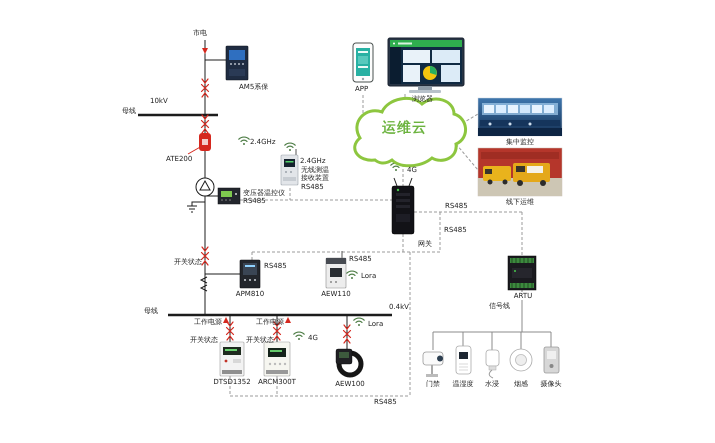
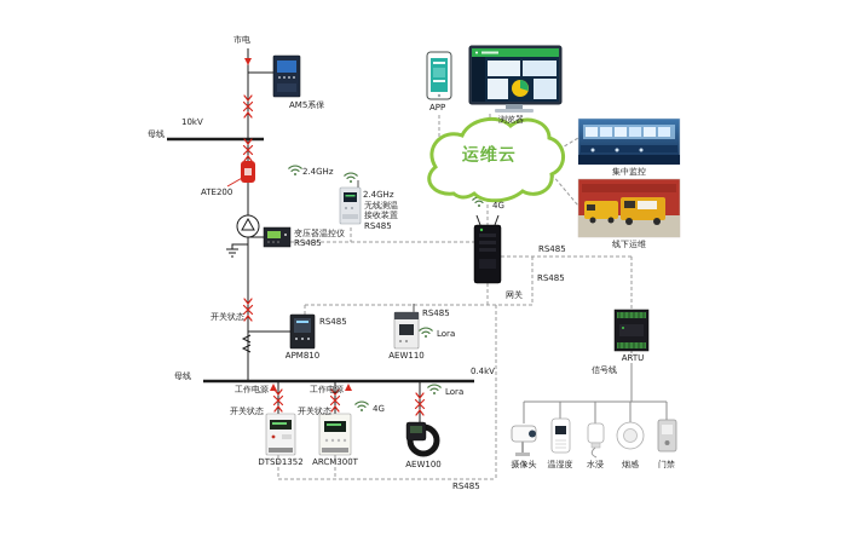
  市电
  AM5系保
  10kV
  母线
  ATE200
  2.4GHz
  2.4GHz
  无线测温
  接收装置
  RS485
  变压器温控仪
  RS485
  开关状态
  RS485
  APM810
  RS485
  Lora
  AEW110
  母线
  0.4kV
  工作电源
  工作电源
  开关状态
  开关状态
  4G
  Lora
  DTSD1352
  ARCM300T
  AEW100
  APP
  浏览器
  运维云
  4G
  网关
  RS485
  RS485
  RS485
  集中监控
  线下运维
  ARTU
  信号线
- 门禁
+ 摄像头
  温湿度
  水浸
  烟感
- 摄像头
+ 门禁
